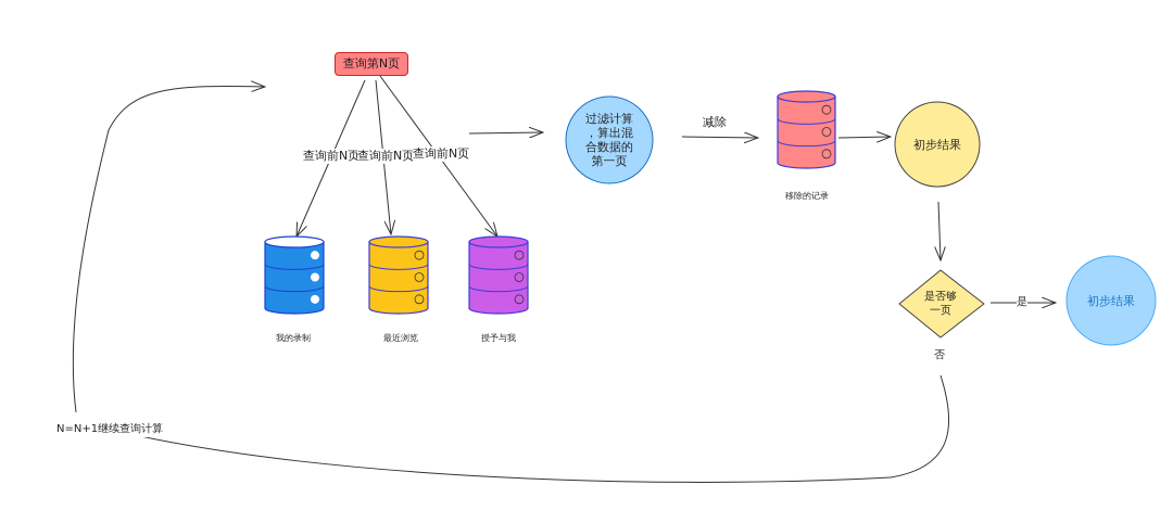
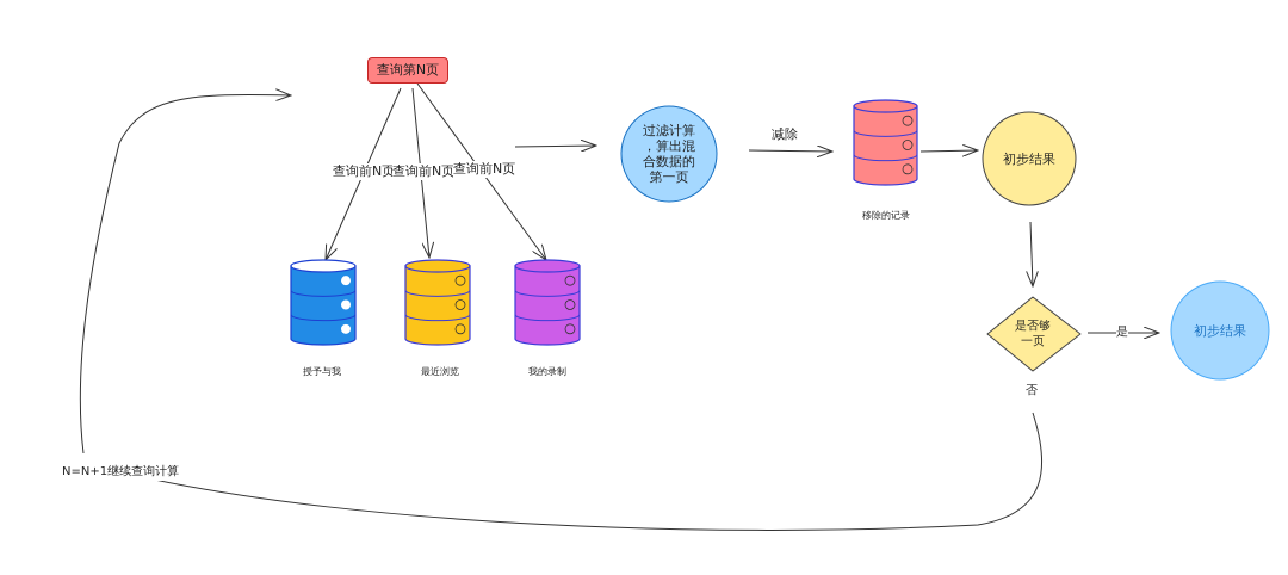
  查询第N页
  查询前N页
  查询前N页
  查询前N页
- 我的录制
+ 授予与我
  最近浏览
- 授予与我
+ 我的录制
  过滤计算
  ，算出混
  合数据的
  第一页
  减除
  移除的记录
  初步结果
  是否够
  一页
  是
  否
  初步结果
  N=N+1继续查询计算
